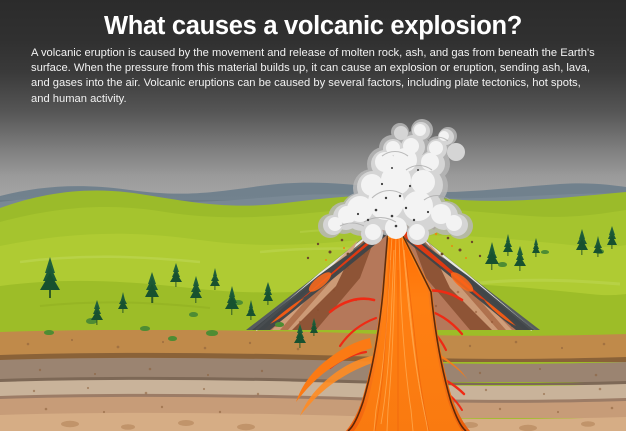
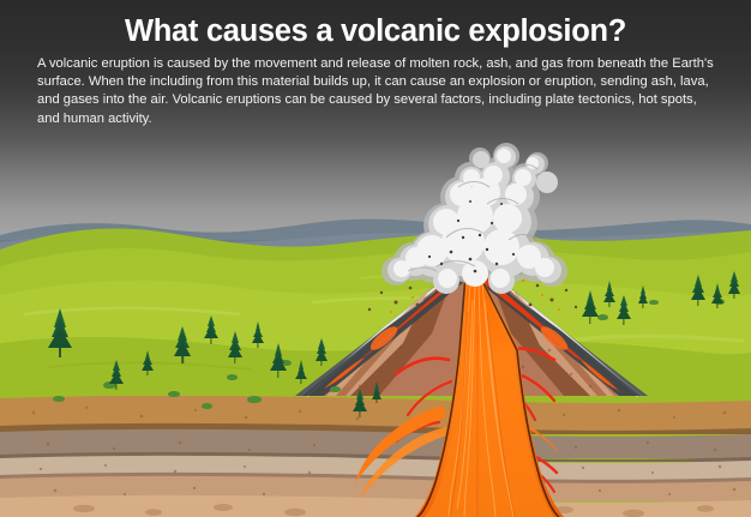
  What causes a volcanic explosion?
- A volcanic eruption is caused by the movement and release of molten rock, ash, and gas from beneath the Earth's surface. When the pressure from this material builds up, it can cause an explosion or eruption, sending ash, lava, and gases into the air. Volcanic eruptions can be caused by several factors, including plate tectonics, hot spots, and human activity.
+ A volcanic eruption is caused by the movement and release of molten rock, ash, and gas from beneath the Earth's surface. When the including from this material builds up, it can cause an explosion or eruption, sending ash, lava, and gases into the air. Volcanic eruptions can be caused by several factors, including plate tectonics, hot spots, and human activity.
